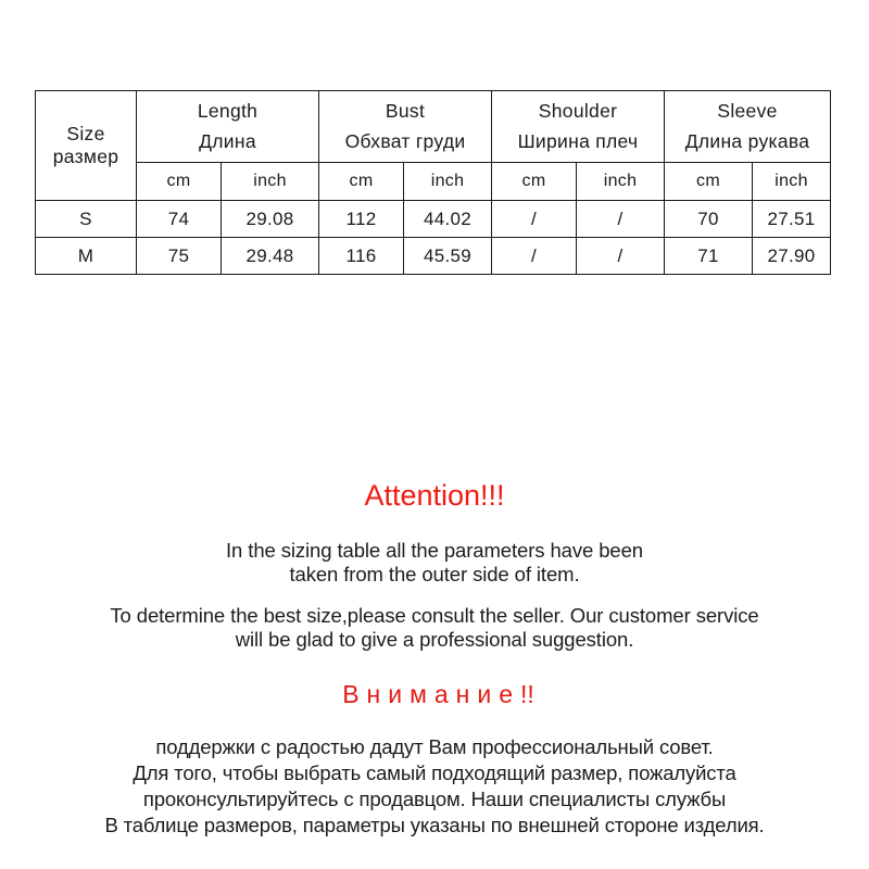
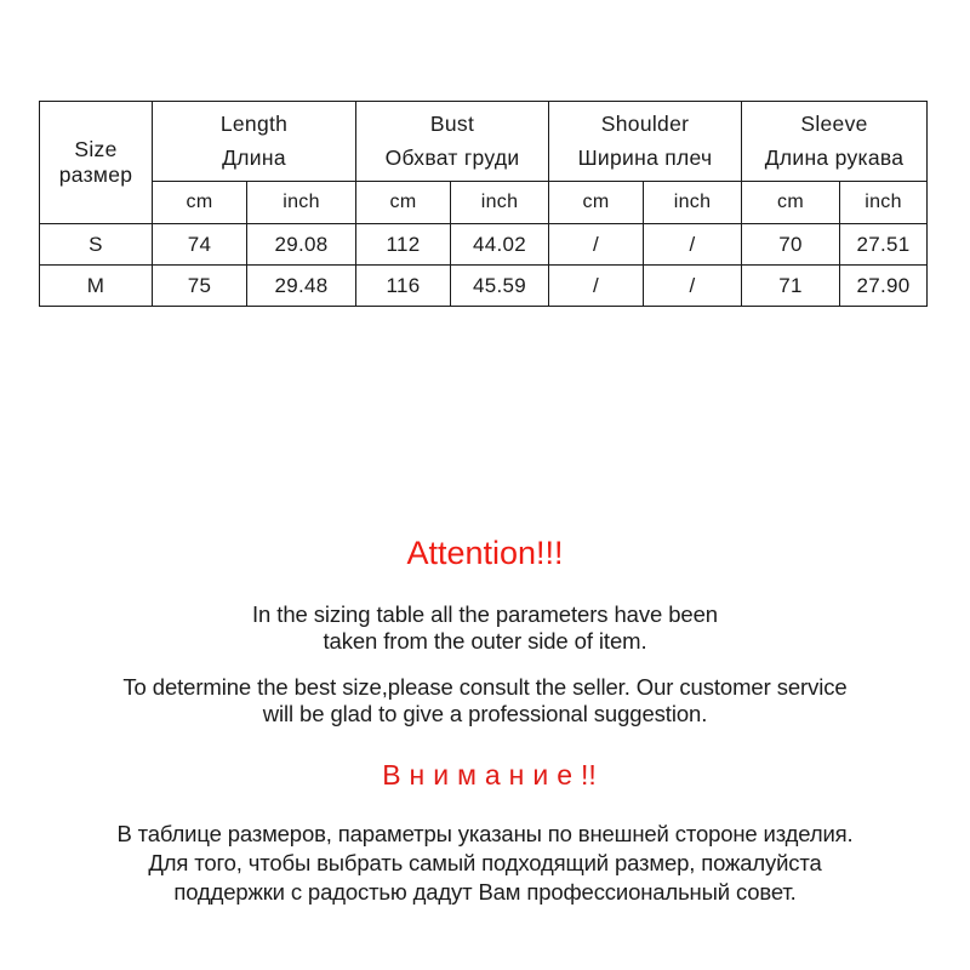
  Size размер	Length Длина	Bust Обхват груди	Shoulder Ширина плеч	Sleeve Длина рукава
  cm	inch	cm	inch	cm	inch	cm	inch
  S	74	29.08	112	44.02	/	/	70	27.51
  M	75	29.48	116	45.59	/	/	71	27.90
  Attention!!!
  In the sizing table all the parameters have been
  taken from the outer side of item.
  To determine the best size,please consult the seller. Our customer service
  will be glad to give a professional suggestion.
  Внимание!!
- поддержки с радостью дадут Вам профессиональный совет.
+ В таблице размеров, параметры указаны по внешней стороне изделия.
  Для того, чтобы выбрать самый подходящий размер, пожалуйста
- проконсультируйтесь с продавцом. Наши специалисты службы
- В таблице размеров, параметры указаны по внешней стороне изделия.
+ поддержки с радостью дадут Вам профессиональный совет.
